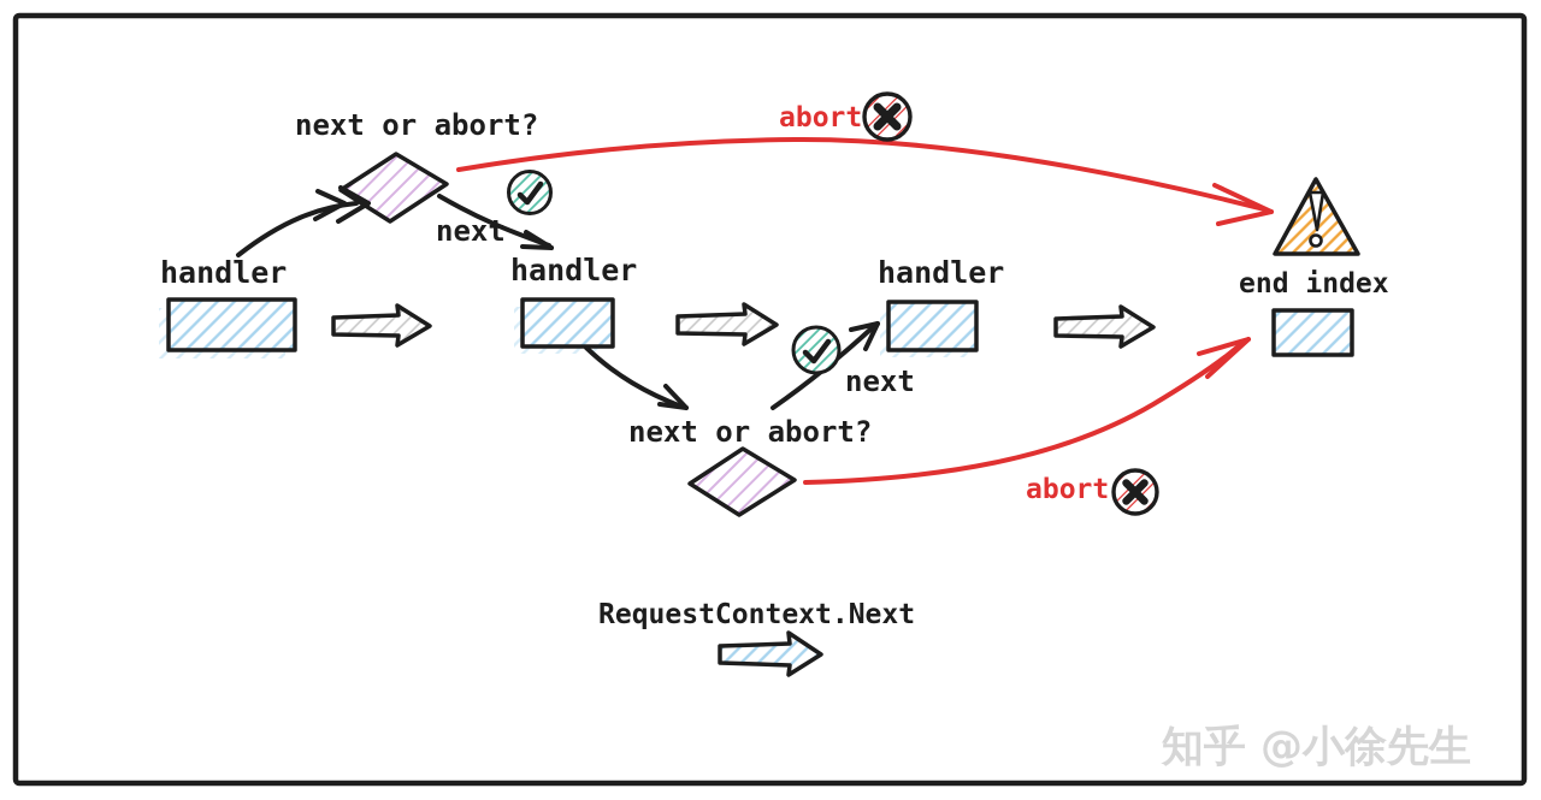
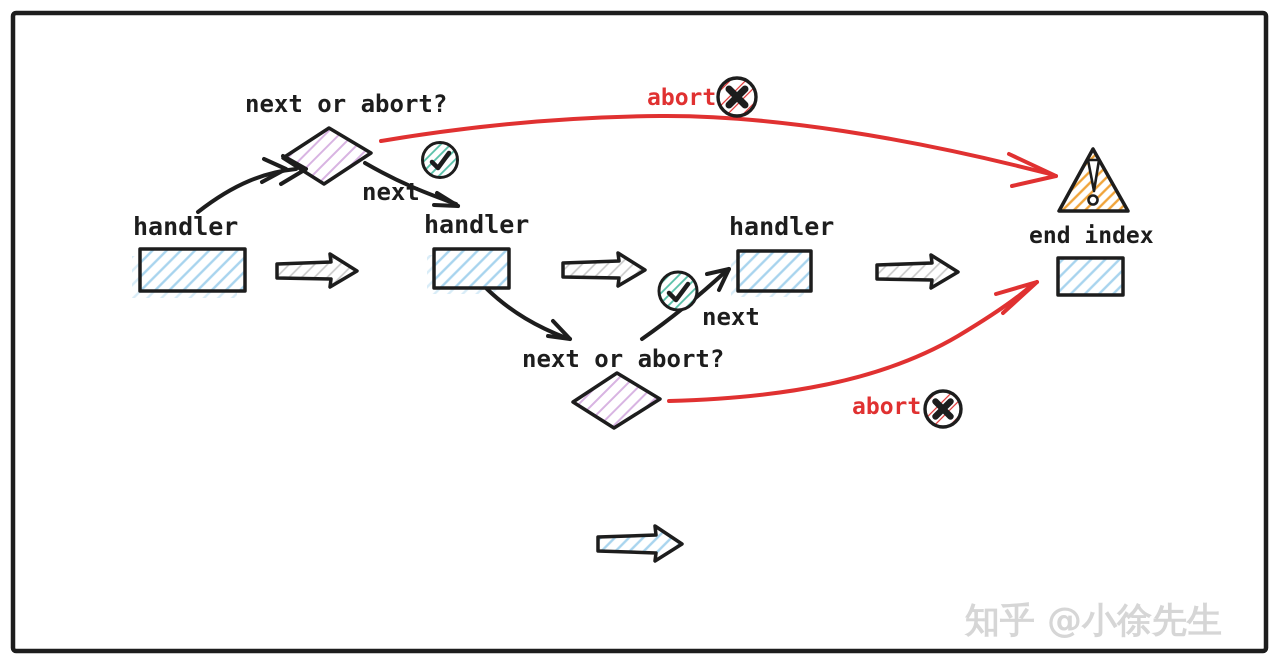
  handler
  handler
  handler
  end index
  next or abort?
  next
  abort
  next or abort?
  next
  abort
- RequestContext.Next
  知乎 @小徐先生
